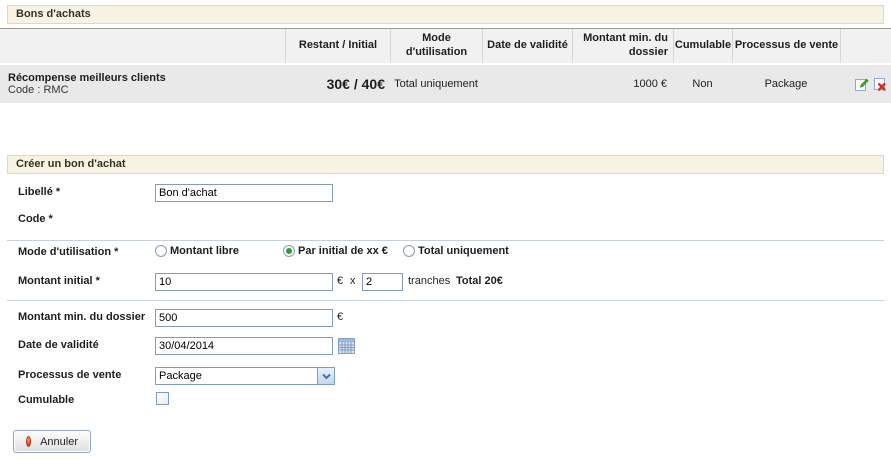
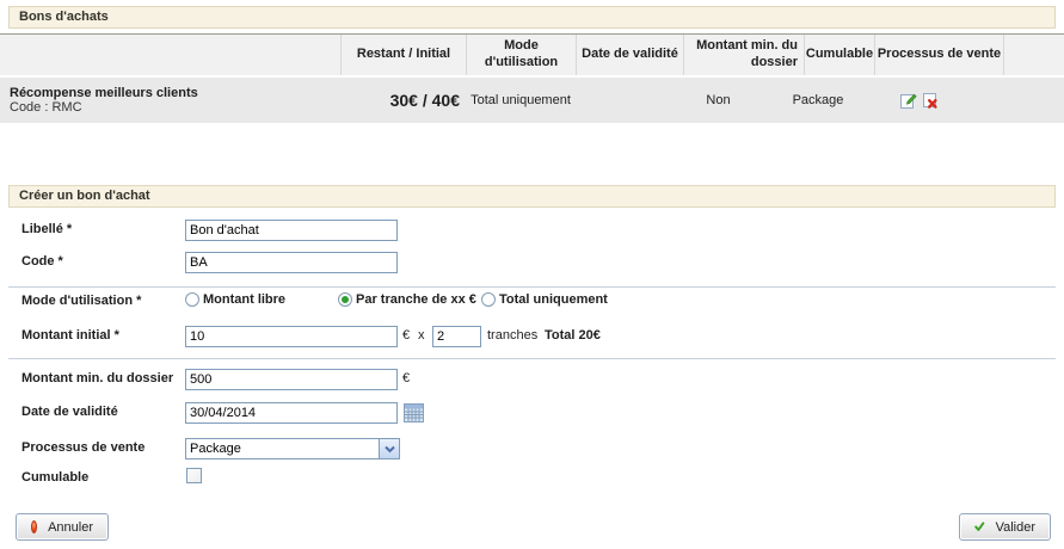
  Bons d'achats
  Restant / Initial
  Mode d'utilisation
  Date de validité
  Montant min. du dossier
  Cumulable
  Processus de vente
  Récompense meilleurs clients
  Code : RMC
  30€ / 40€
  Total uniquement
- 1000 €
  Non
  Package
  Créer un bon d'achat
  Libellé *
  Bon d'achat
  Code *
+ BA
  Mode d'utilisation *
  Montant libre
- Par initial de xx €
+ Par tranche de xx €
  Total uniquement
  Montant initial *
  10
  €
  x
  2
  tranches
  Total 20€
  Montant min. du dossier
  500
  €
  Date de validité
  30/04/2014
  Processus de vente
  Package
  Cumulable
  Annuler
+ Valider
